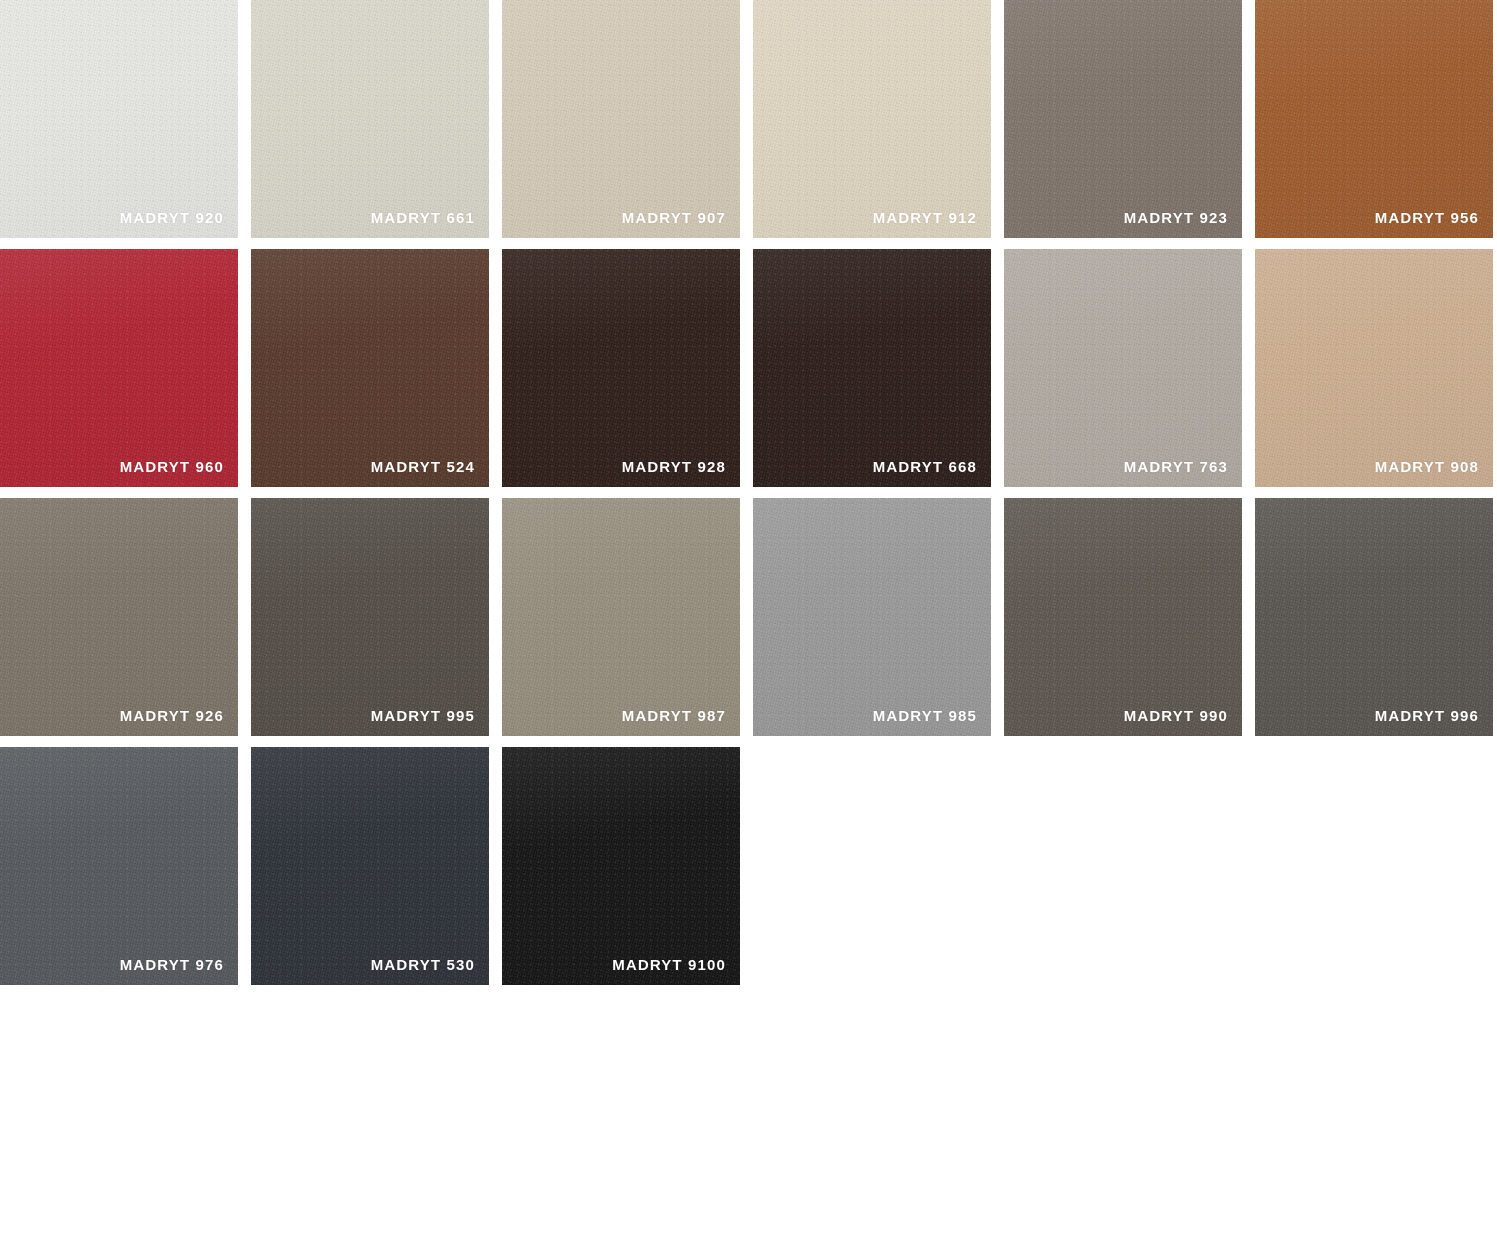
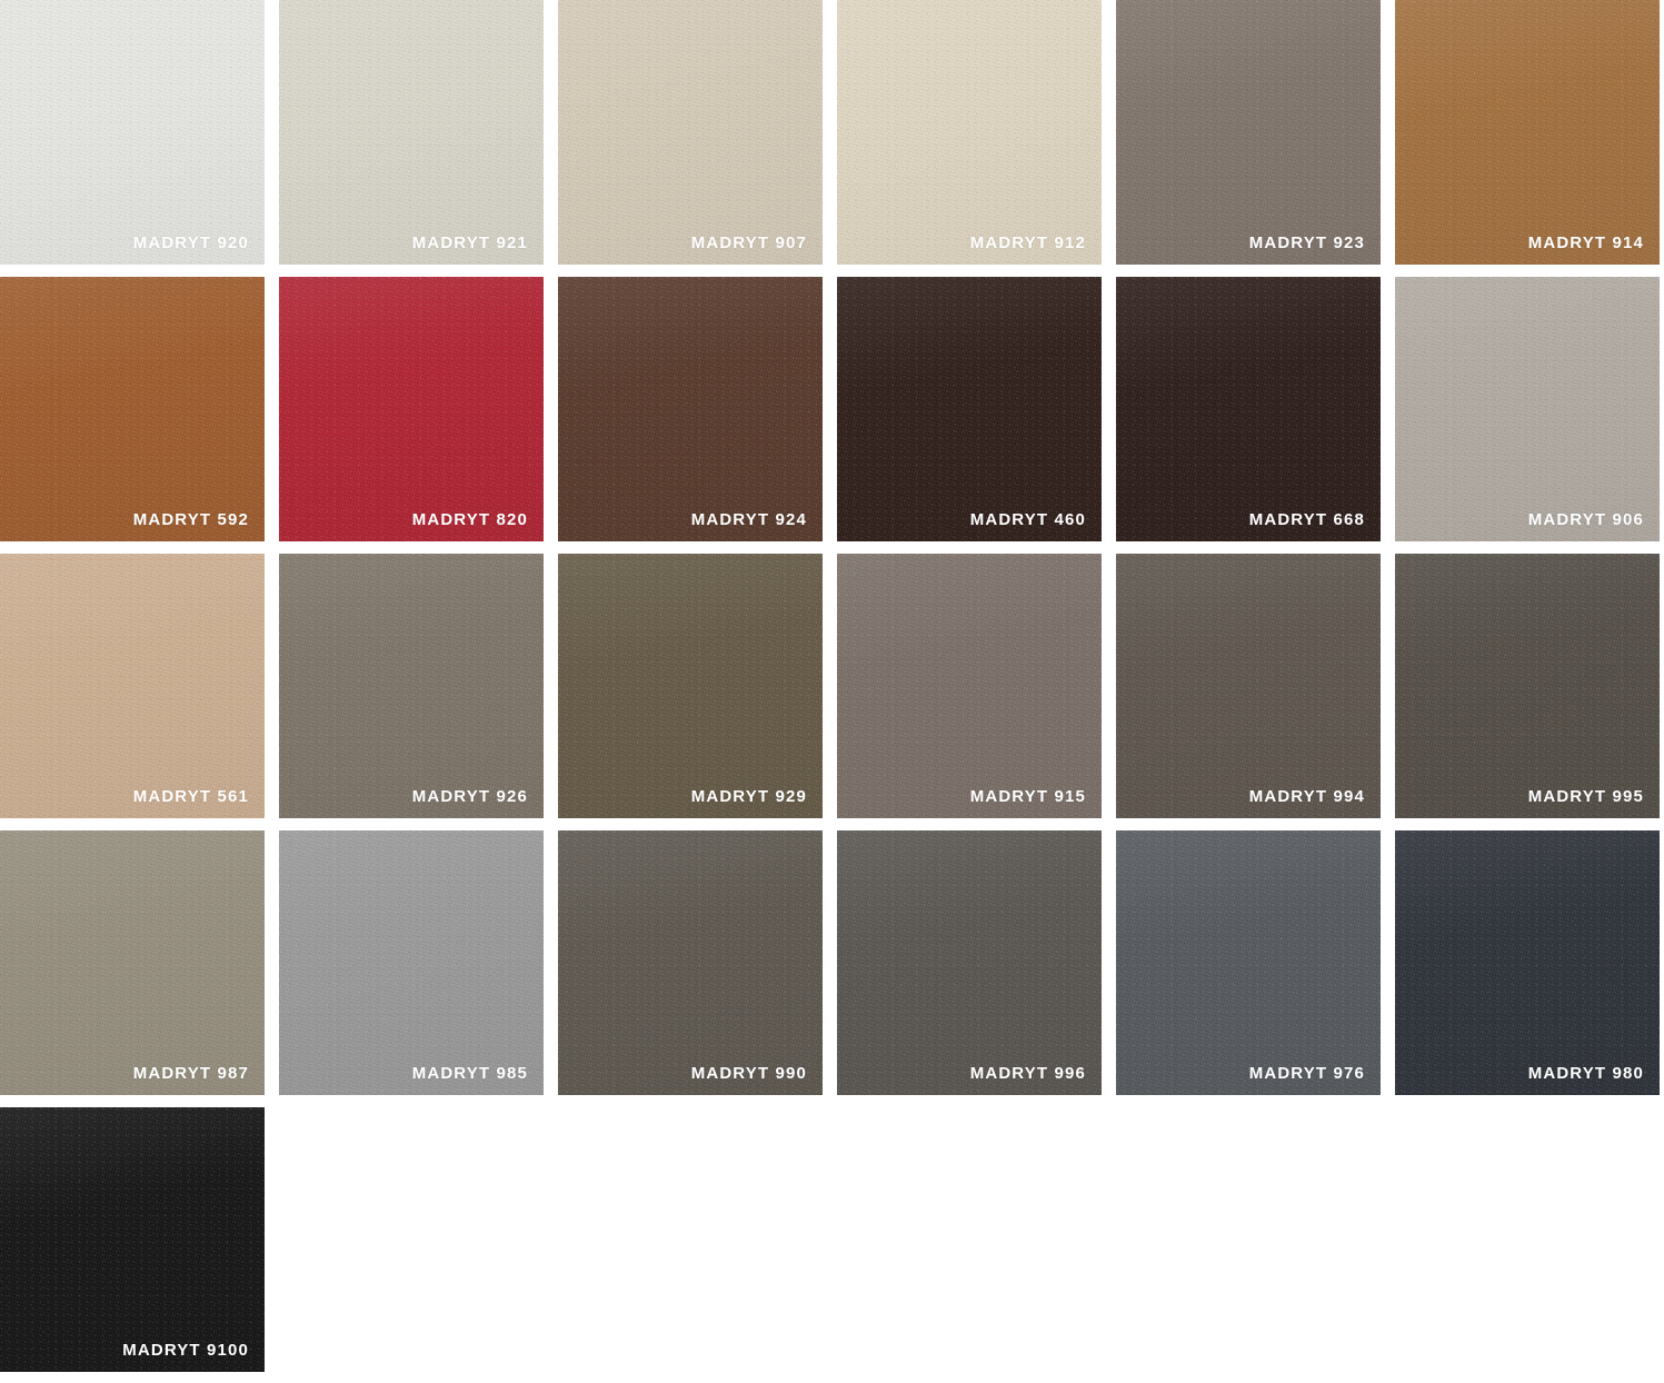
  MADRYT 920
- MADRYT 661
+ MADRYT 921
  MADRYT 907
  MADRYT 912
  MADRYT 923
+ MADRYT 914
- MADRYT 956
+ MADRYT 592
- MADRYT 960
+ MADRYT 820
- MADRYT 524
+ MADRYT 924
- MADRYT 928
+ MADRYT 460
  MADRYT 668
- MADRYT 763
+ MADRYT 906
- MADRYT 908
+ MADRYT 561
  MADRYT 926
+ MADRYT 929
+ MADRYT 915
+ MADRYT 994
  MADRYT 995
  MADRYT 987
  MADRYT 985
  MADRYT 990
  MADRYT 996
  MADRYT 976
- MADRYT 530
+ MADRYT 980
  MADRYT 9100
